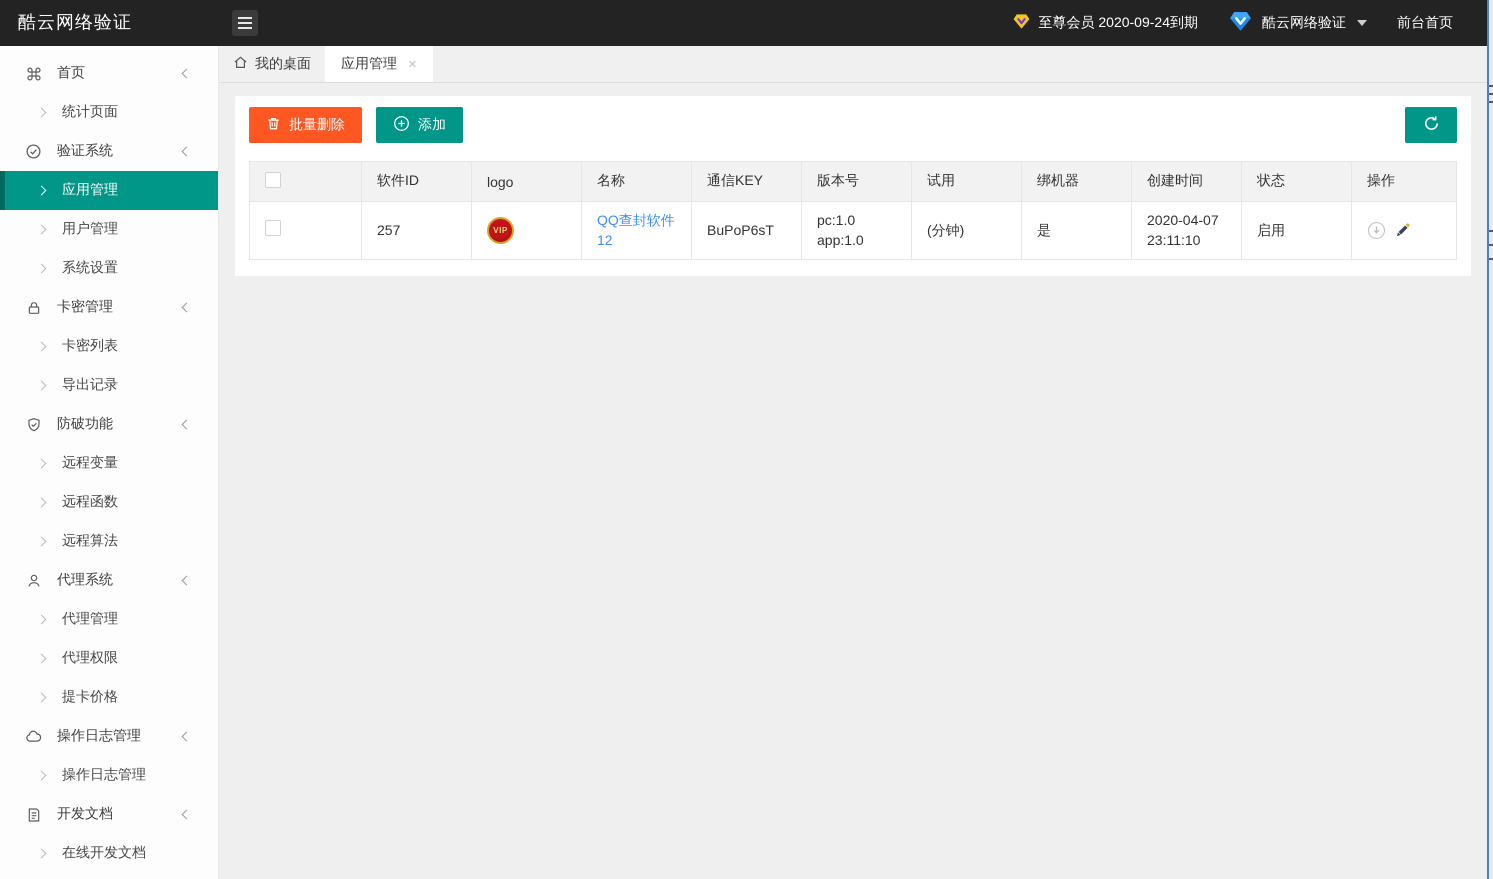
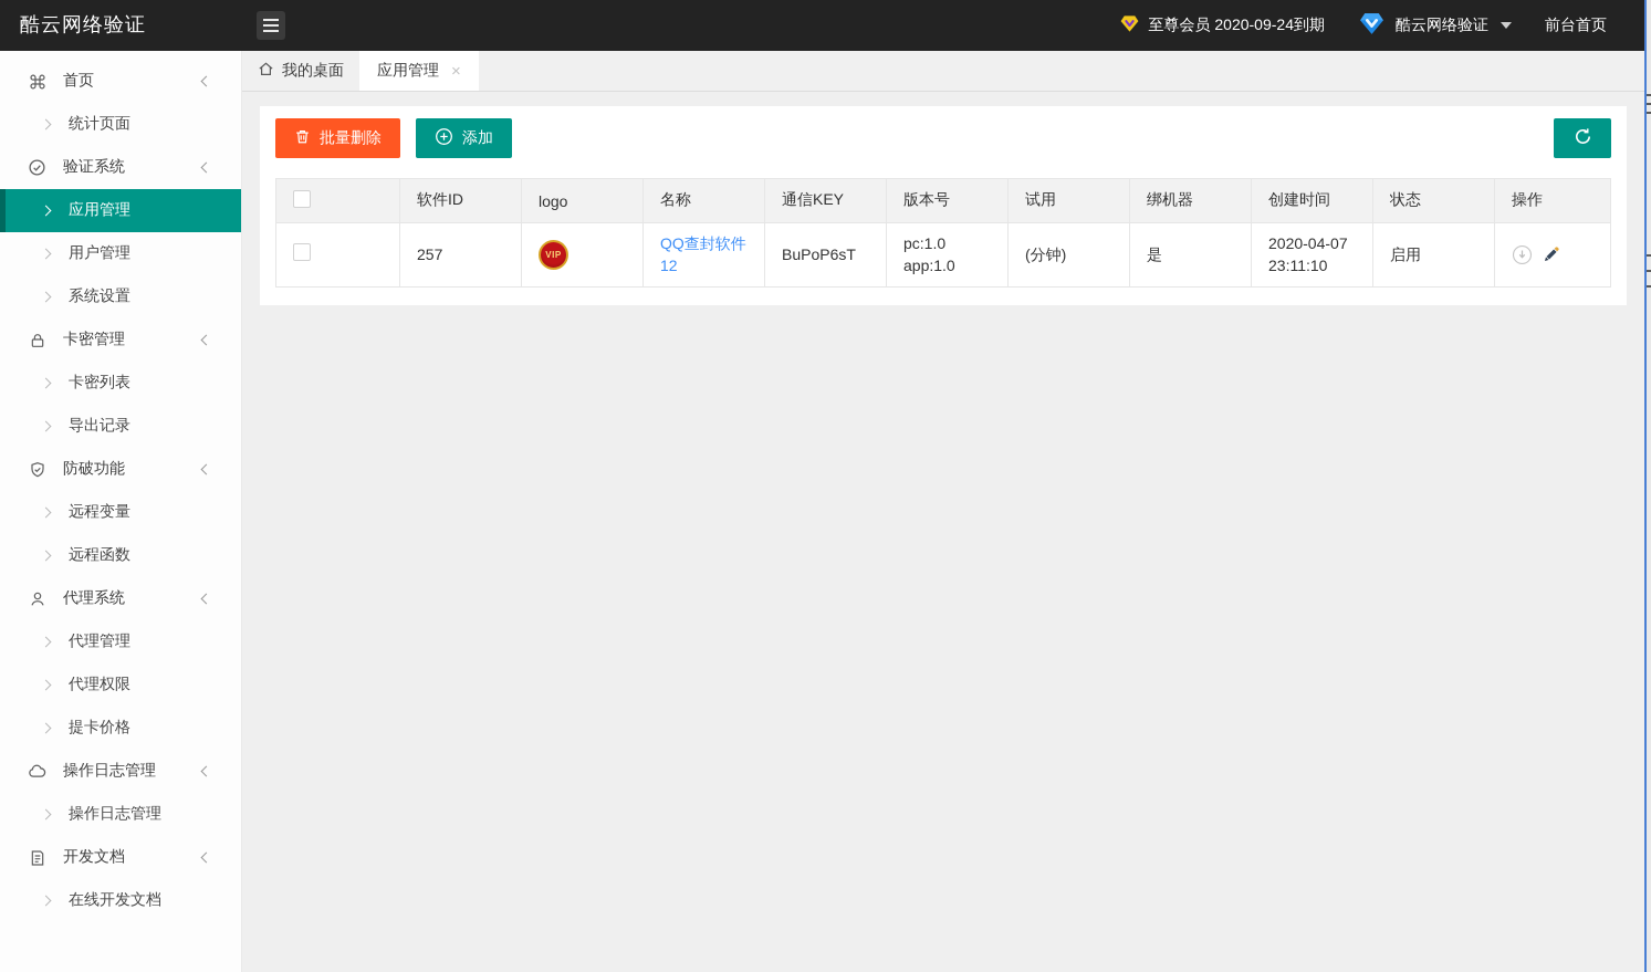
  酷云网络验证
  至尊会员 2020-09-24到期
  酷云网络验证
  前台首页
  首页
  统计页面
  验证系统
  应用管理
  用户管理
  系统设置
  卡密管理
  卡密列表
  导出记录
  防破功能
  远程变量
  远程函数
- 远程算法
  代理系统
  代理管理
  代理权限
  提卡价格
  操作日志管理
  操作日志管理
  开发文档
  在线开发文档
  我的桌面
  应用管理
  ×
  批量删除
  添加
  	软件ID	logo	名称	通信KEY	版本号	试用	绑机器	创建时间	状态	操作
  	257	VIP	QQ查封软件12	BuPoP6sT	pc:1.0 app:1.0	(分钟)	是	2020-04-07 23:11:10	启用
